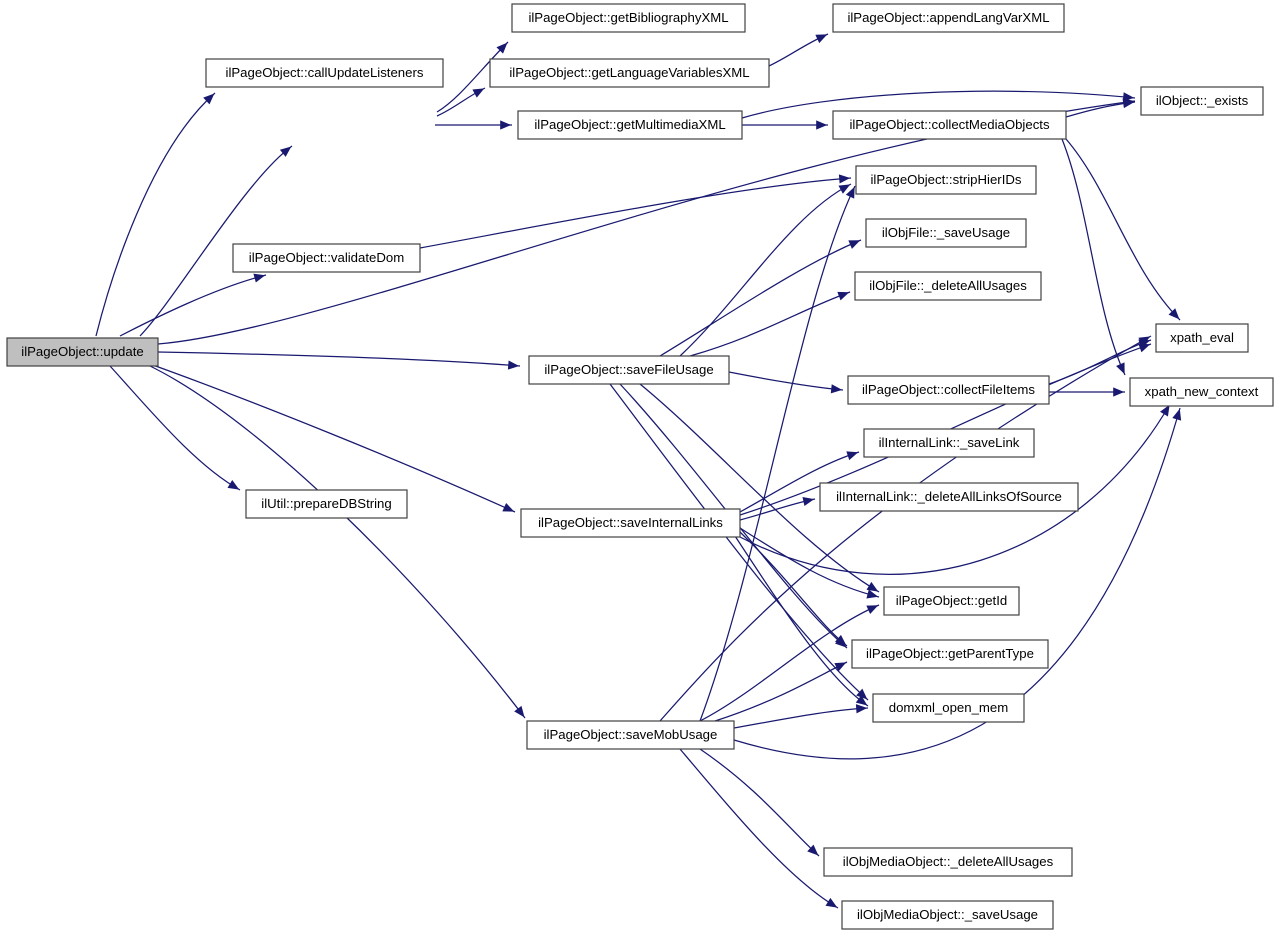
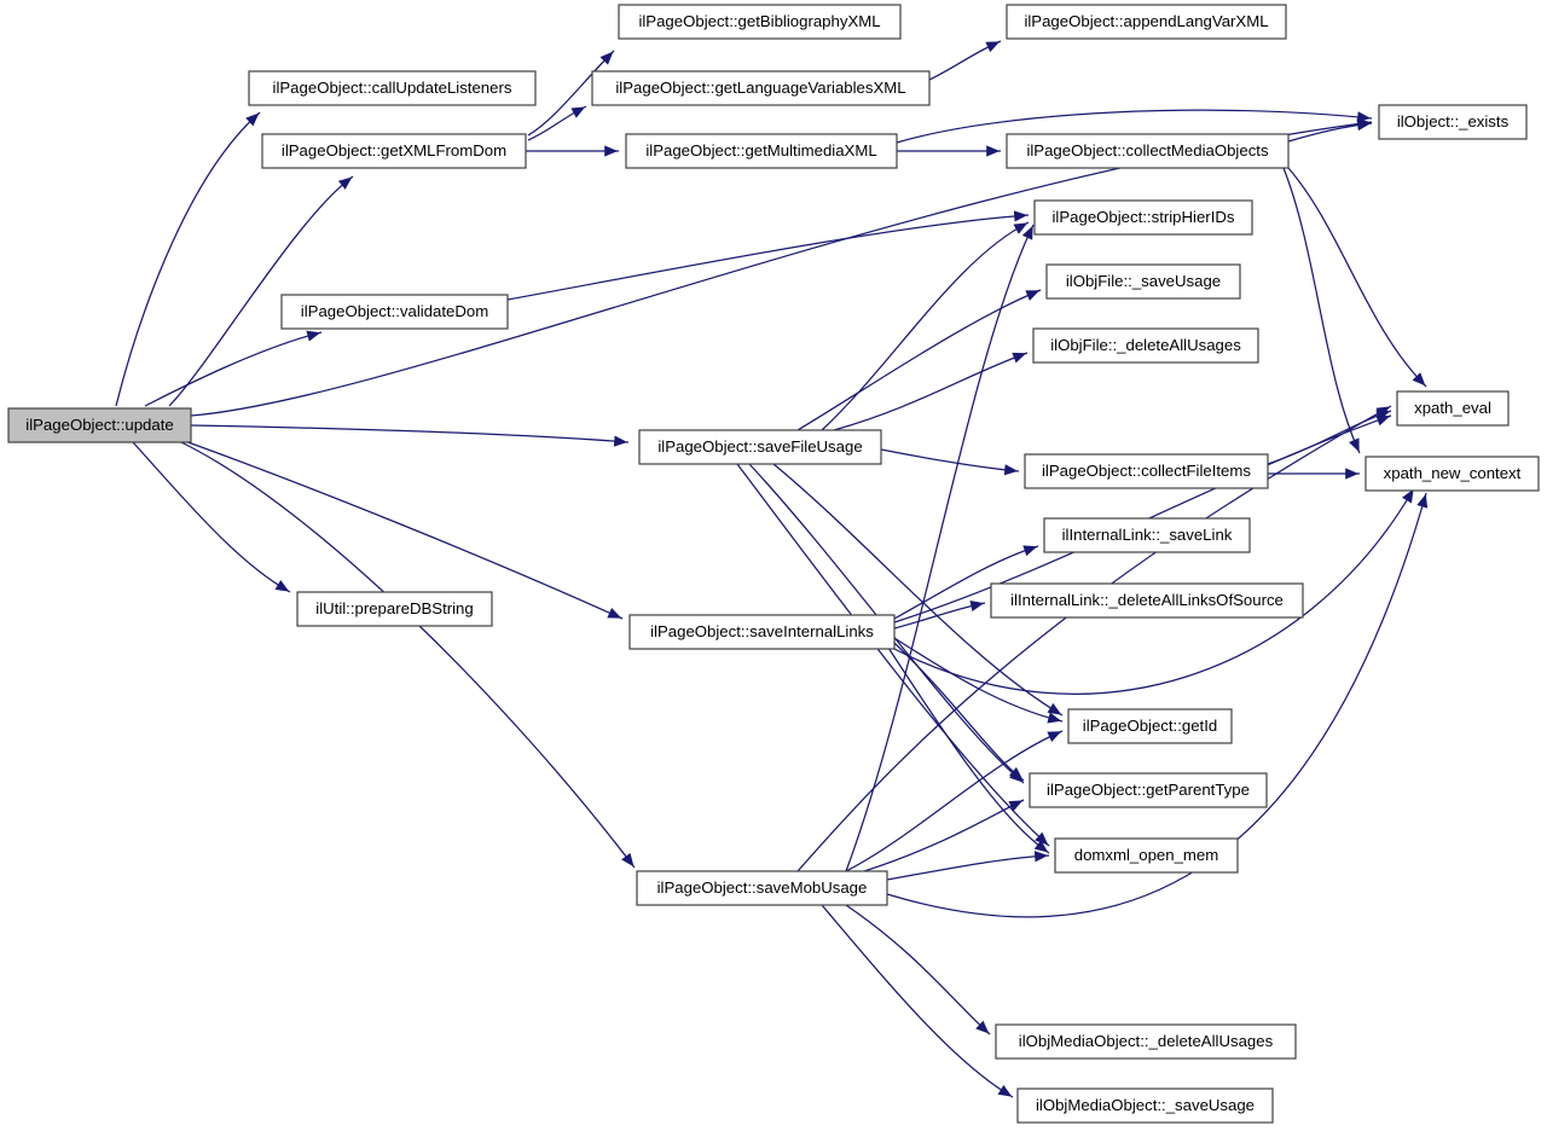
  ilPageObject::update
  ilPageObject::callUpdateListeners
+ ilPageObject::getXMLFromDom
  ilPageObject::validateDom
  ilUtil::prepareDBString
  ilPageObject::getBibliographyXML
  ilPageObject::getLanguageVariablesXML
  ilPageObject::getMultimediaXML
  ilPageObject::appendLangVarXML
  ilPageObject::collectMediaObjects
  ilObject::_exists
  ilPageObject::stripHierIDs
  ilObjFile::_saveUsage
  ilObjFile::_deleteAllUsages
  ilPageObject::saveFileUsage
  ilPageObject::collectFileItems
  xpath_eval
  xpath_new_context
  ilInternalLink::_saveLink
  ilInternalLink::_deleteAllLinksOfSource
  ilPageObject::saveInternalLinks
  ilPageObject::getId
  ilPageObject::getParentType
  domxml_open_mem
  ilPageObject::saveMobUsage
  ilObjMediaObject::_deleteAllUsages
  ilObjMediaObject::_saveUsage
